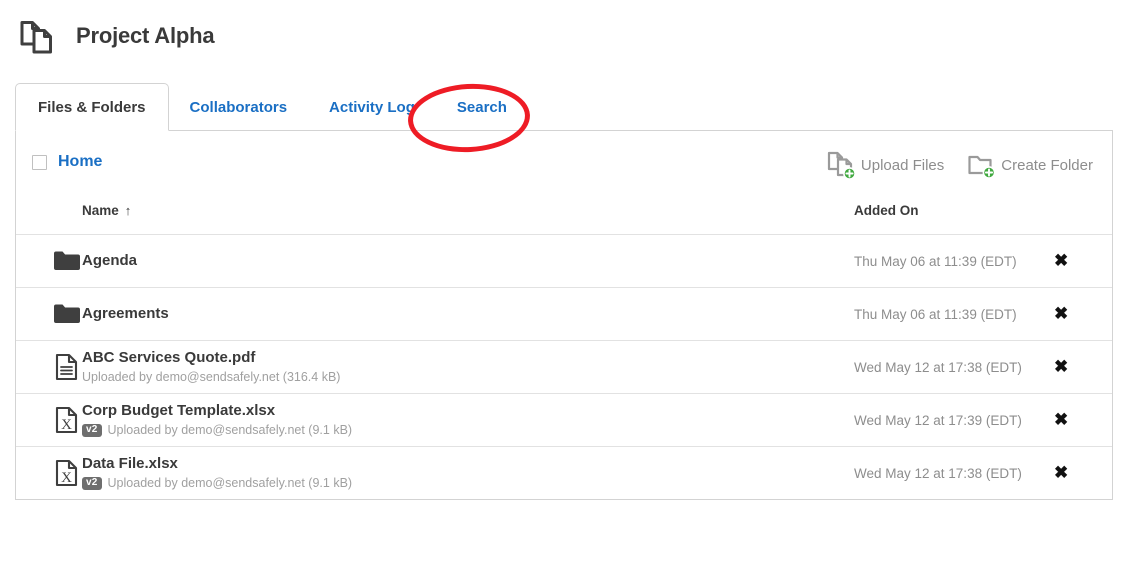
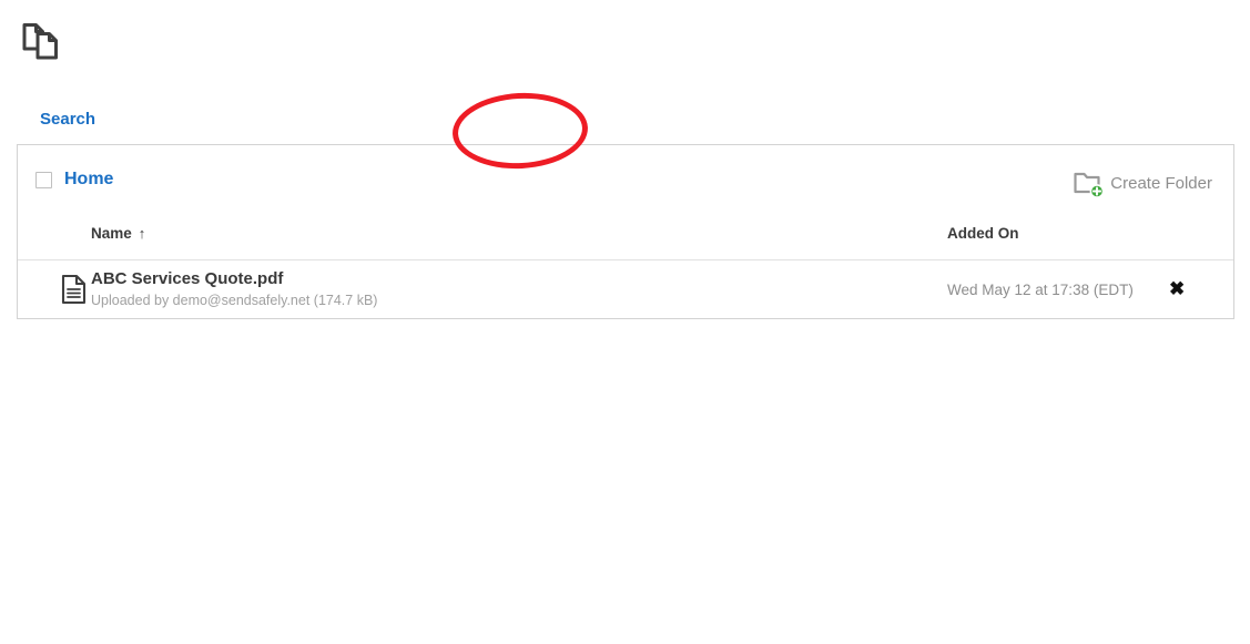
- Project Alpha
- Files & Folders
- Collaborators
- Activity Log
  Search
  Home
- Upload Files
  Create Folder
  	Name ↑	Added On
- 	Agenda	Thu May 06 at 11:39 (EDT)	✖
- 	Agreements	Thu May 06 at 11:39 (EDT)	✖
- 	ABC Services Quote.pdfUploaded by demo@sendsafely.net (316.4 kB)	Wed May 12 at 17:38 (EDT)	✖
+ 	ABC Services Quote.pdfUploaded by demo@sendsafely.net (174.7 kB)	Wed May 12 at 17:38 (EDT)	✖
- X	Corp Budget Template.xlsxv2 Uploaded by demo@sendsafely.net (9.1 kB)	Wed May 12 at 17:39 (EDT)	✖
- X	Data File.xlsxv2 Uploaded by demo@sendsafely.net (9.1 kB)	Wed May 12 at 17:38 (EDT)	✖
